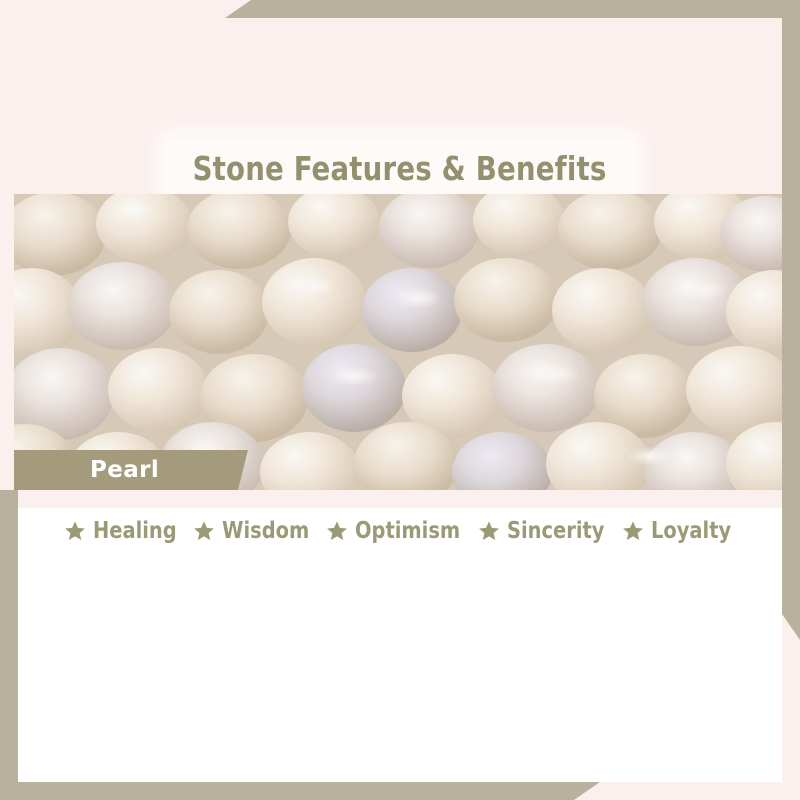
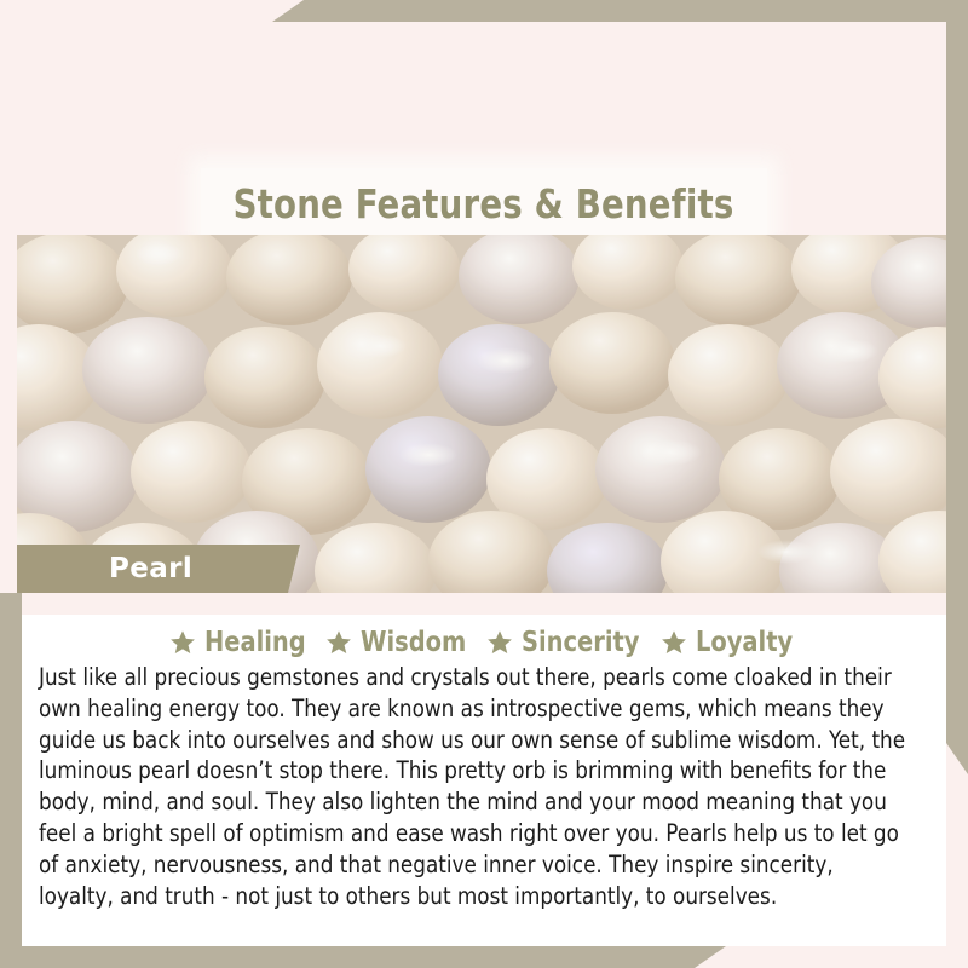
  Stone Features & Benefits
  Pearl
  Healing
  Wisdom
- Optimism
  Sincerity
  Loyalty
+ Just like all precious gemstones and crystals out there, pearls come cloaked in their own healing energy too. They are known as introspective gems, which means they guide us back into ourselves and show us our own sense of sublime wisdom. Yet, the luminous pearl doesn’t stop there. This pretty orb is brimming with benefits for the body, mind, and soul. They also lighten the mind and your mood meaning that you feel a bright spell of optimism and ease wash right over you. Pearls help us to let go of anxiety, nervousness, and that negative inner voice. They inspire sincerity, loyalty, and truth - not just to others but most importantly, to ourselves.
